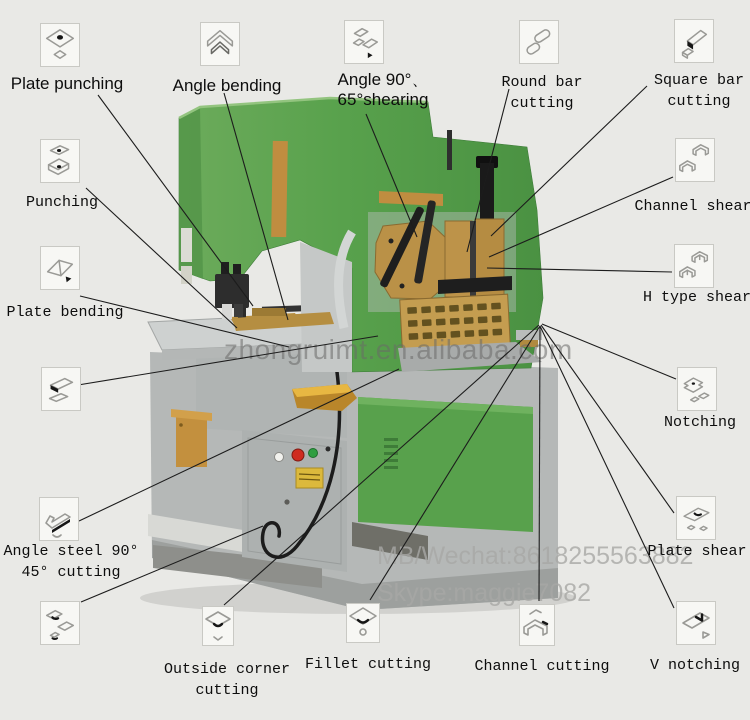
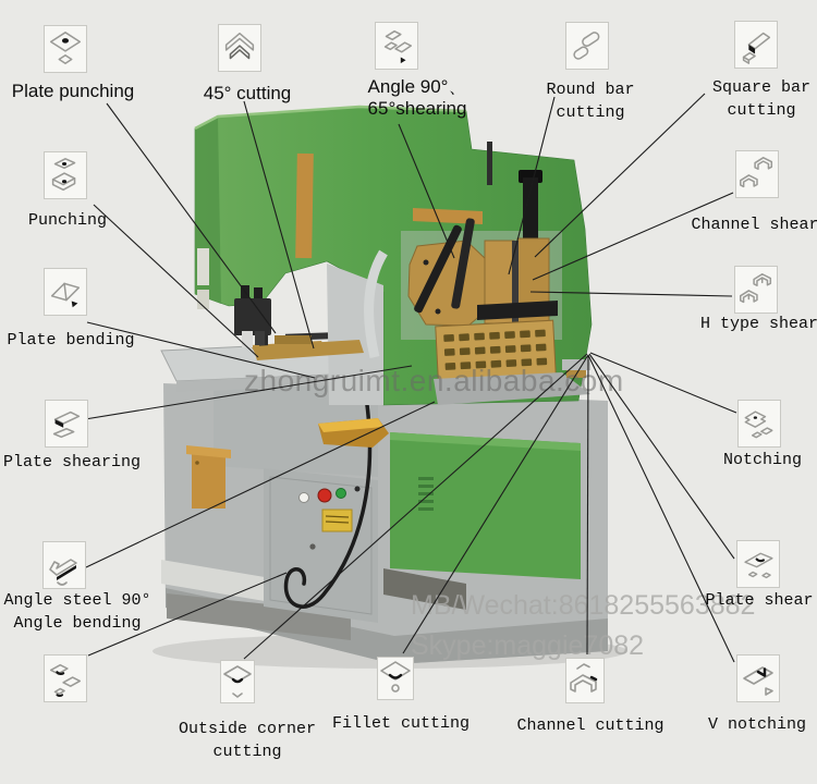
  zhonruimt.en.alibaba.om
  MB/Wechat:8618255563882
  Skype:maggie7082
  Plate punching
- Angle bending
+ 45° cutting
  Angle 90°、
  65°shearing
  Round bar
  cutting
  Square bar
  cutting
  Punching
  Plate bending
+ Plate shearing
  Angle steel 90°
- 45° cutting
+ Angle bending
  Channel shear
  H type shear
  Notching
  Plate shear
  V notching
  Outside corner
  cutting
  Fillet cutting
  Channel cutting
